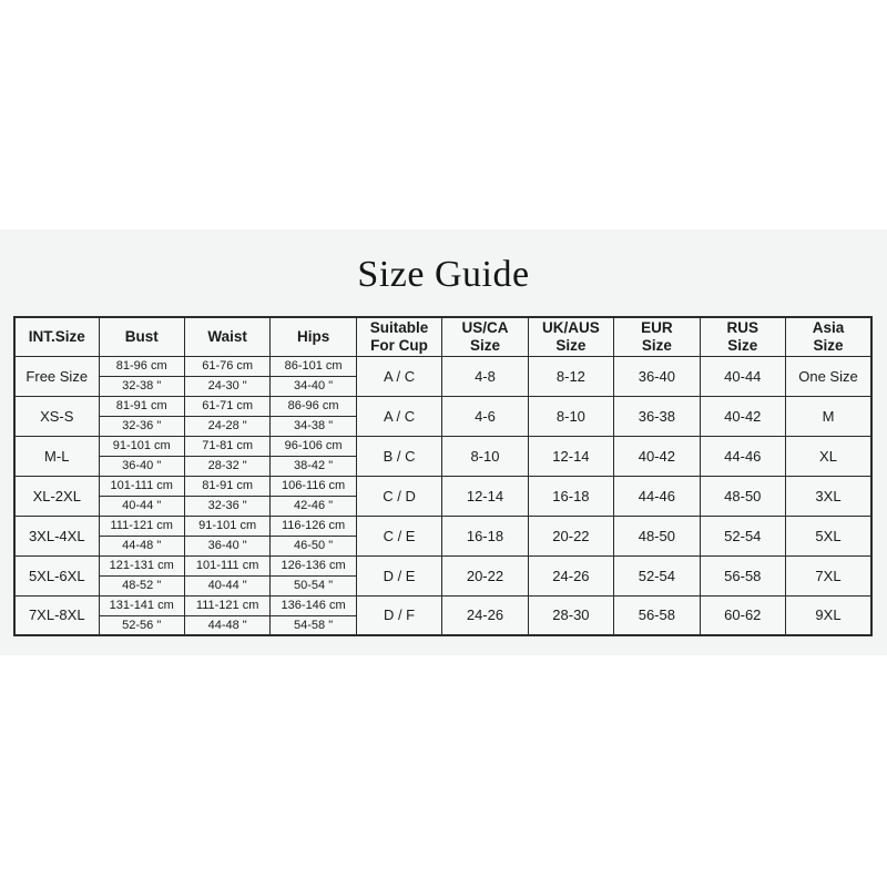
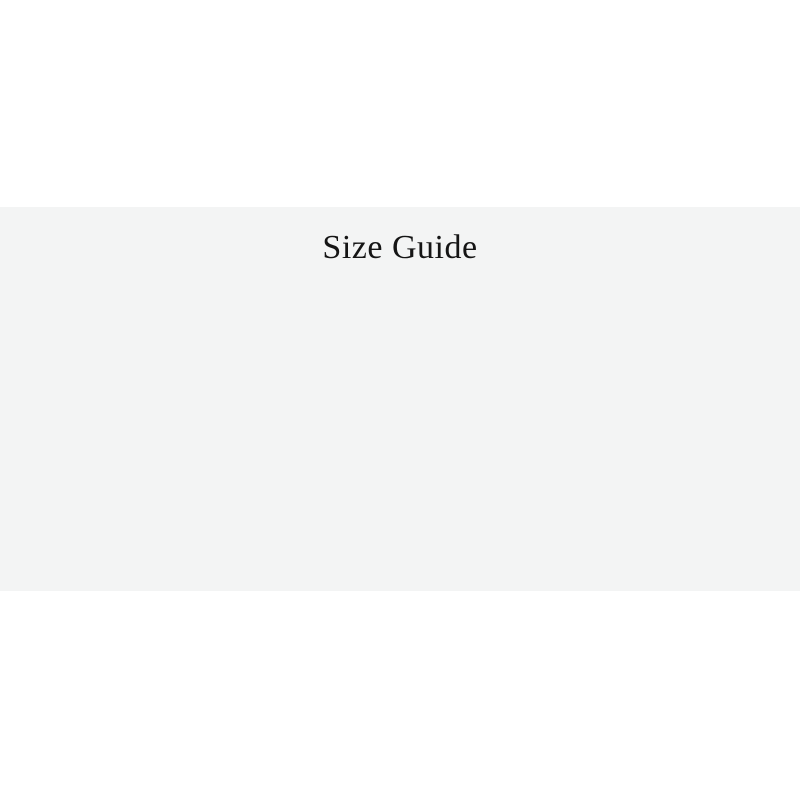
  Size Guide
- INT.Size	Bust	Waist	Hips	SuitableFor Cup	US/CASize	UK/AUSSize	EURSize	RUSSize	AsiaSize
- Free Size	81-96 cm	61-76 cm	86-101 cm	A / C	4-8	8-12	36-40	40-44	One Size
- 32-38 "	24-30 "	34-40 "
- XS-S	81-91 cm	61-71 cm	86-96 cm	A / C	4-6	8-10	36-38	40-42	M
- 32-36 "	24-28 "	34-38 "
- M-L	91-101 cm	71-81 cm	96-106 cm	B / C	8-10	12-14	40-42	44-46	XL
- 36-40 "	28-32 "	38-42 "
- XL-2XL	101-111 cm	81-91 cm	106-116 cm	C / D	12-14	16-18	44-46	48-50	3XL
- 40-44 "	32-36 "	42-46 "
- 3XL-4XL	111-121 cm	91-101 cm	116-126 cm	C / E	16-18	20-22	48-50	52-54	5XL
- 44-48 "	36-40 "	46-50 "
- 5XL-6XL	121-131 cm	101-111 cm	126-136 cm	D / E	20-22	24-26	52-54	56-58	7XL
- 48-52 "	40-44 "	50-54 "
- 7XL-8XL	131-141 cm	111-121 cm	136-146 cm	D / F	24-26	28-30	56-58	60-62	9XL
- 52-56 "	44-48 "	54-58 "
